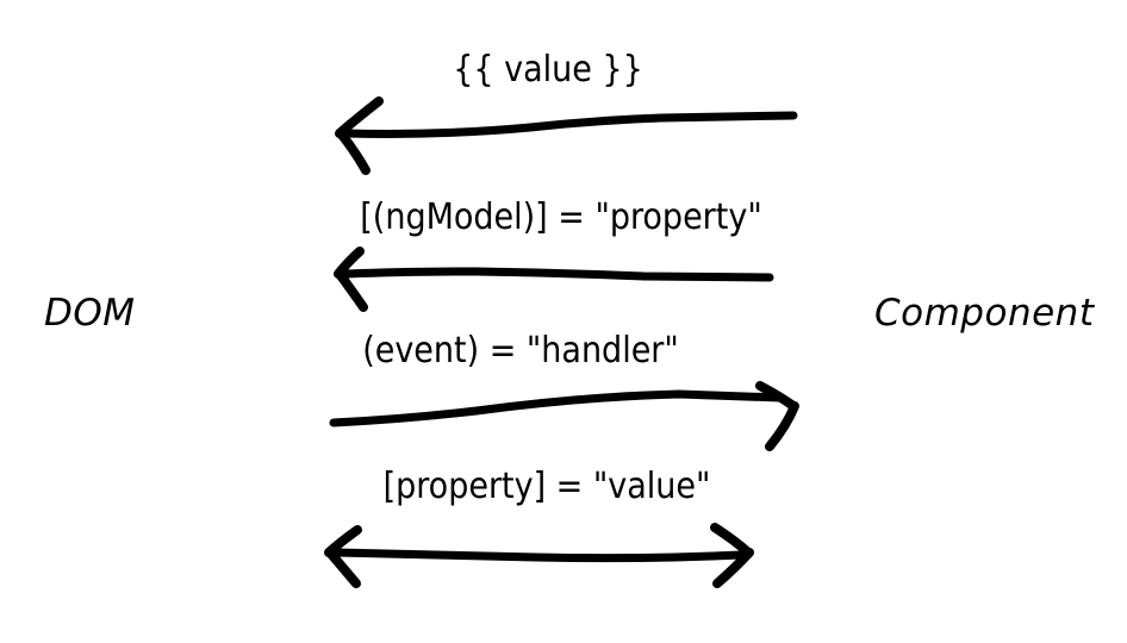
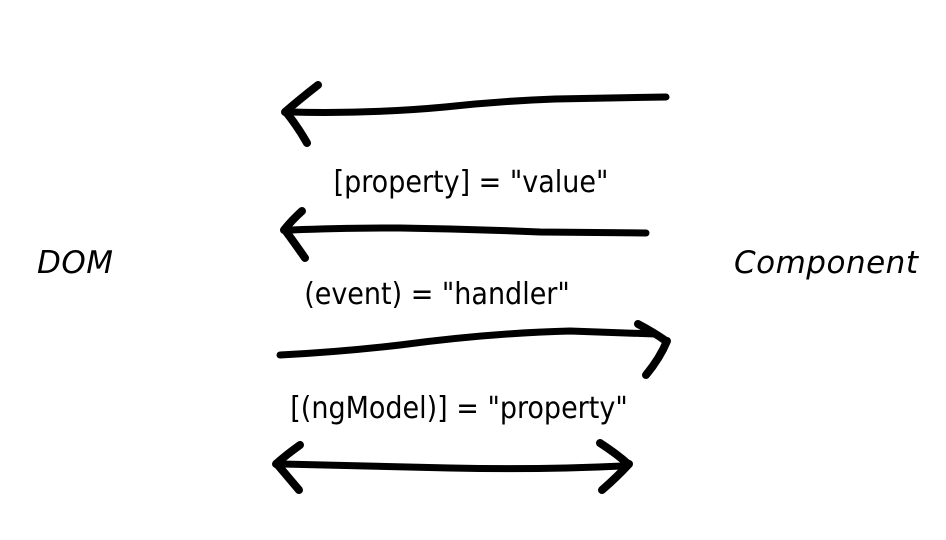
  DOM
  Component
- {{ value }}
- [(ngModel)] = "property"
+ [property] = "value"
  (event) = "handler"
- [property] = "value"
+ [(ngModel)] = "property"
